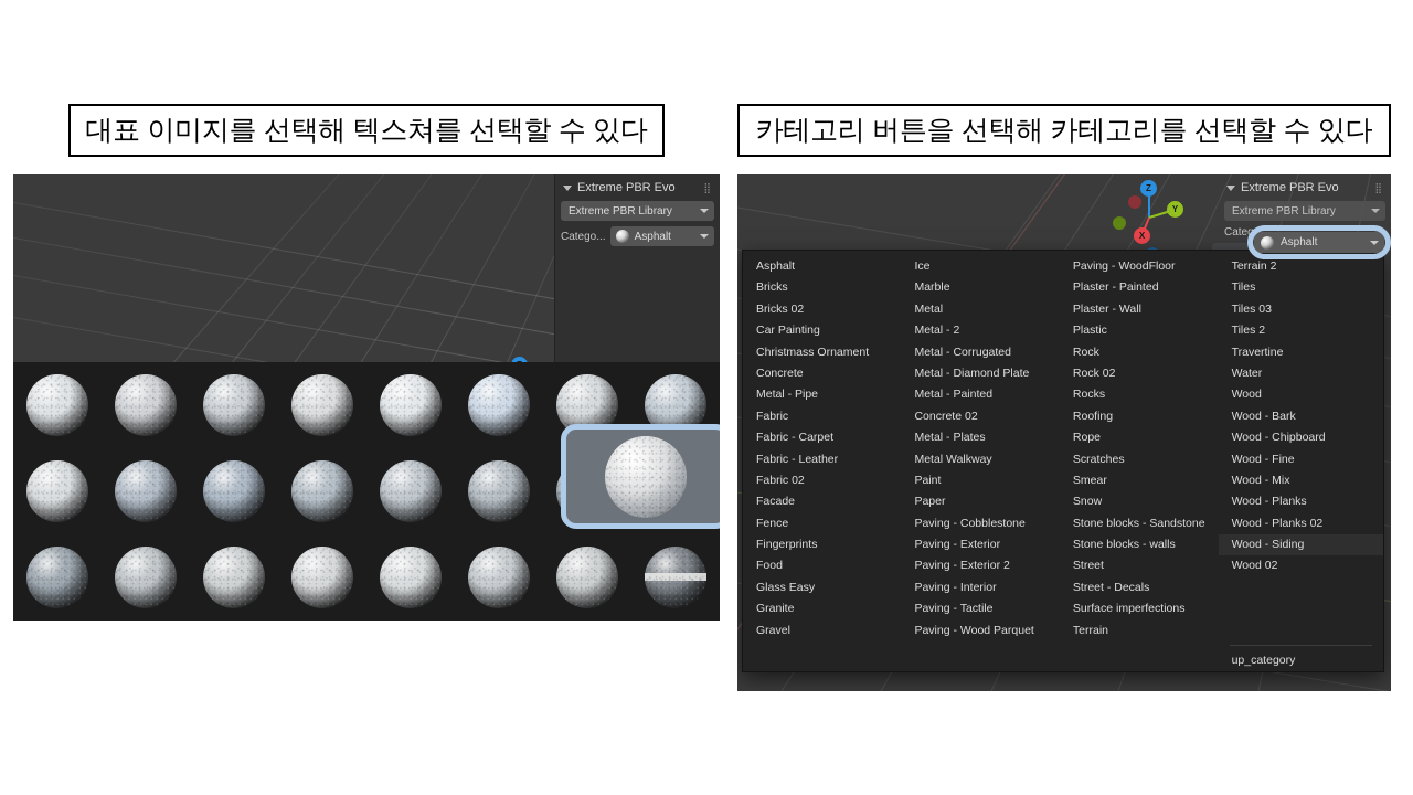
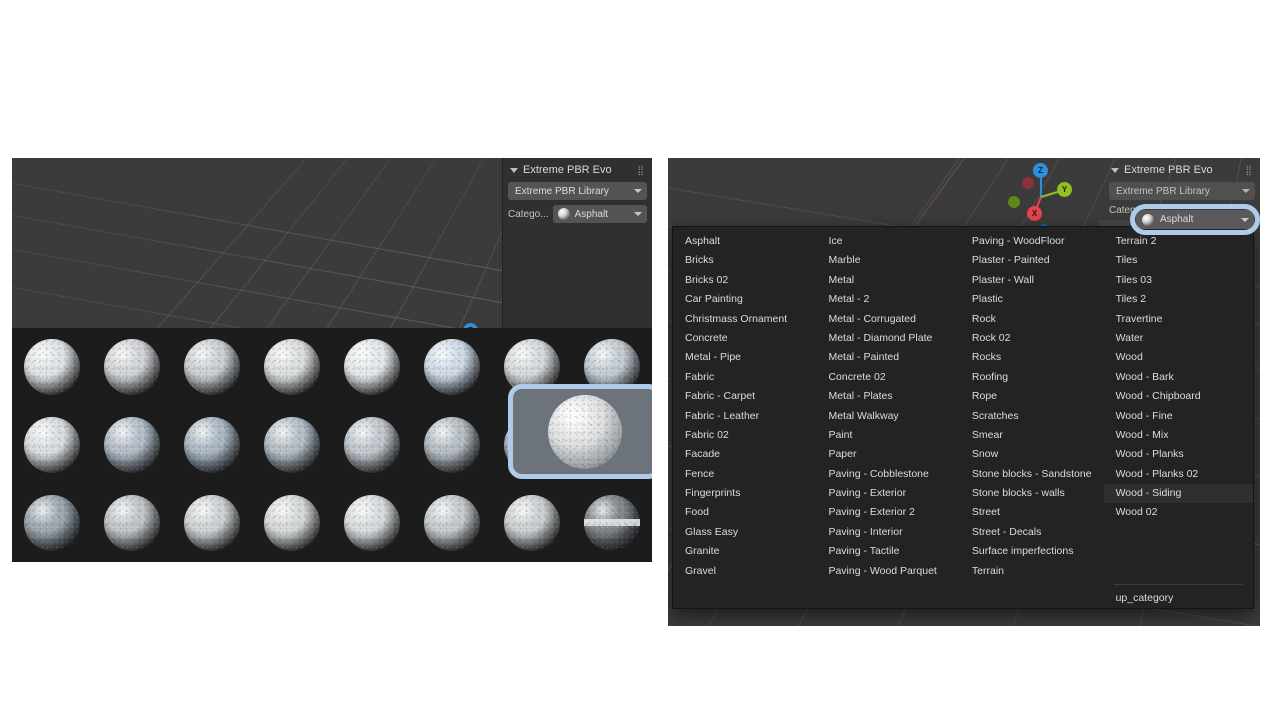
- 대표 이미지를 선택해 텍스쳐를 선택할 수 있다
- 카테고리 버튼을 선택해 카테고리를 선택할 수 있다
  Extreme PBR Evo
  ⣿
  Extreme PBR Library
  Catego...
  Asphalt
  Z
  Y
  X
  Asphalt
  Bricks
  Bricks 02
  Car Painting
  Christmass Ornament
  Concrete
  Metal - Pipe
  Fabric
  Fabric - Carpet
  Fabric - Leather
  Fabric 02
  Facade
  Fence
  Fingerprints
  Food
  Glass Easy
  Granite
  Gravel
  Ice
  Marble
  Metal
  Metal - 2
  Metal - Corrugated
  Metal - Diamond Plate
  Metal - Painted
  Concrete 02
  Metal - Plates
  Metal Walkway
  Paint
  Paper
  Paving - Cobblestone
  Paving - Exterior
  Paving - Exterior 2
  Paving - Interior
  Paving - Tactile
  Paving - Wood Parquet
  Paving - WoodFloor
  Plaster - Painted
  Plaster - Wall
  Plastic
  Rock
  Rock 02
  Rocks
  Roofing
  Rope
  Scratches
  Smear
  Snow
  Stone blocks - Sandstone
  Stone blocks - walls
  Street
  Street - Decals
  Surface imperfections
  Terrain
  Terrain 2
  Tiles
  Tiles 03
  Tiles 2
  Travertine
  Water
  Wood
  Wood - Bark
  Wood - Chipboard
  Wood - Fine
  Wood - Mix
  Wood - Planks
  Wood - Planks 02
  Wood - Siding
  Wood 02
  up_category
  Extreme PBR Evo
  ⣿
  Extreme PBR Library
  Asphalt
